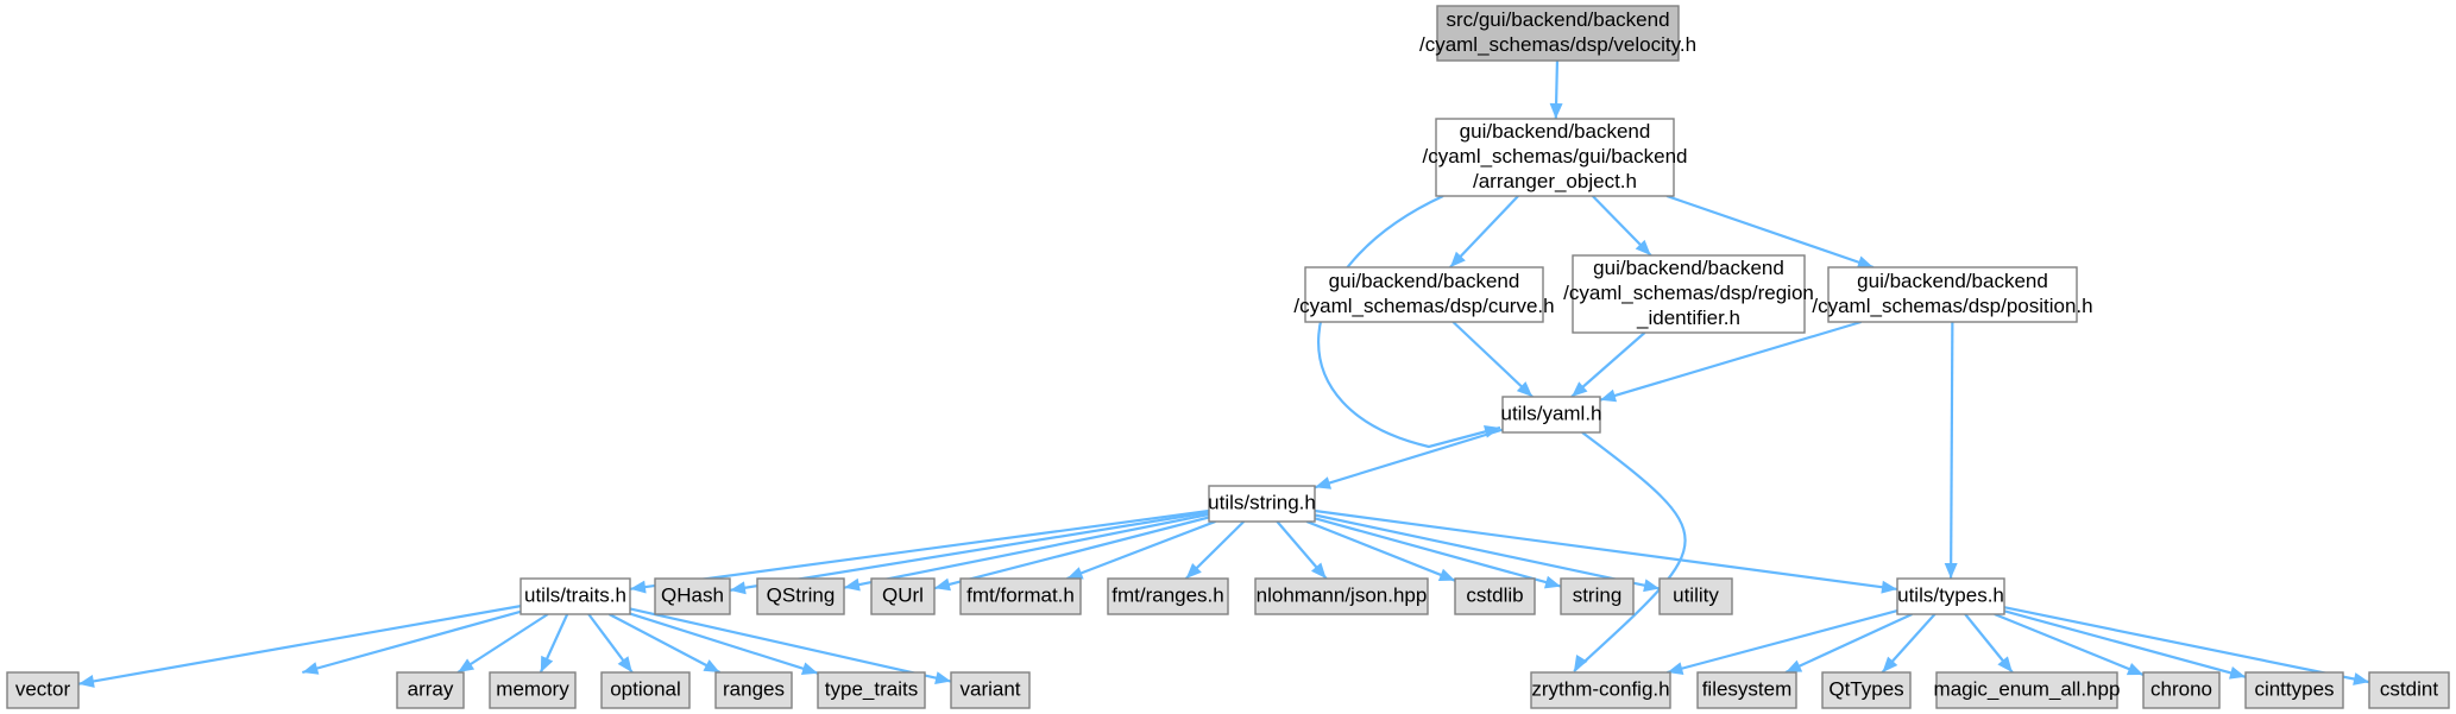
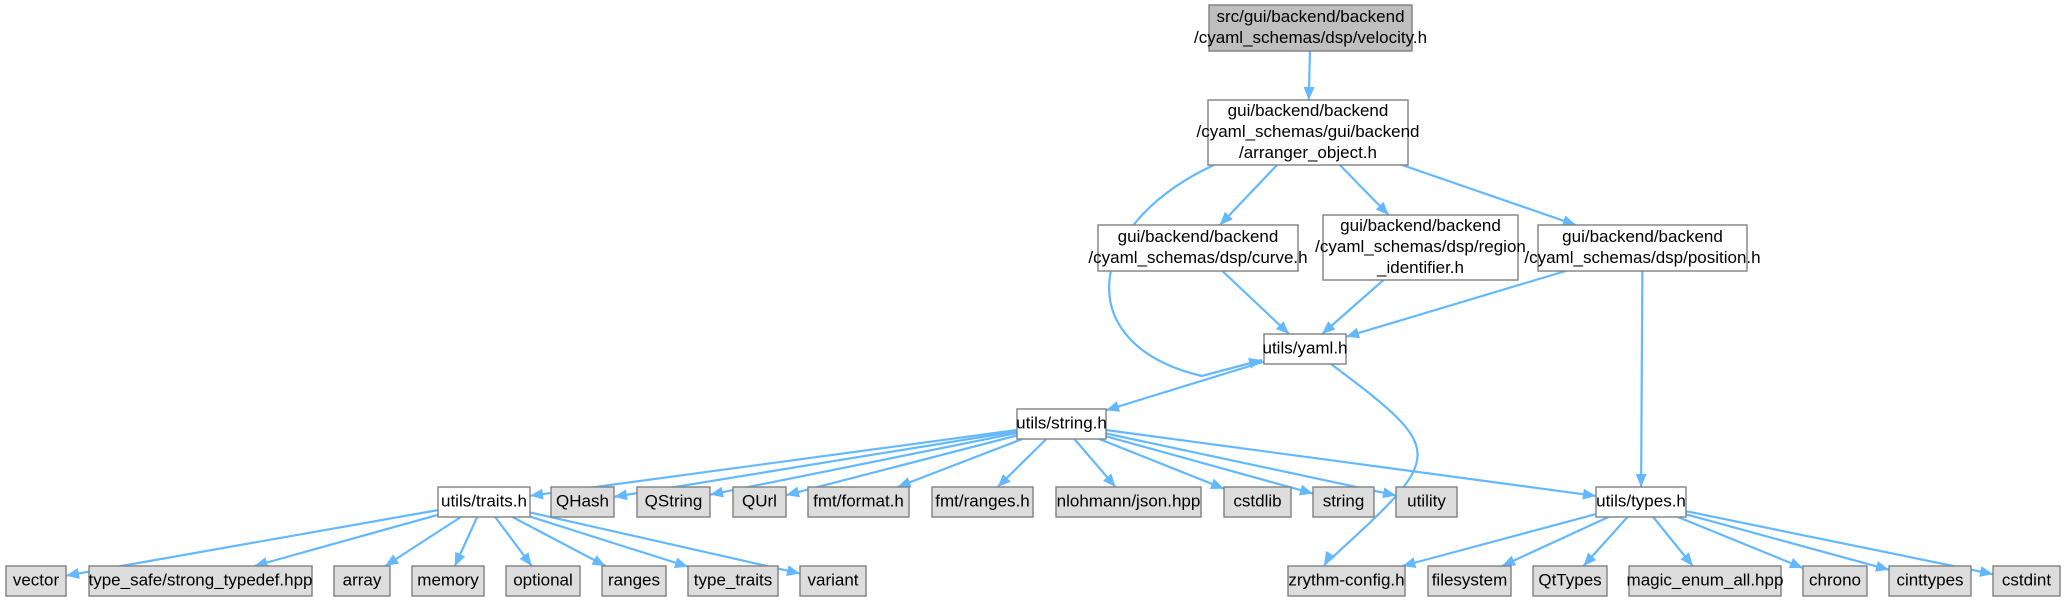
  src/gui/backend/backend
  /cyaml_schemas/dsp/velocity.h
  gui/backend/backend
  /cyaml_schemas/gui/backend
  /arranger_object.h
  gui/backend/backend
  /cyaml_schemas/dsp/curve.h
  gui/backend/backend
  /cyaml_schemas/dsp/region
  _identifier.h
  gui/backend/backend
  /cyaml_schemas/dsp/position.h
  utils/yaml.h
  utils/string.h
  utils/traits.h
  QHash
  QString
  QUrl
  fmt/format.h
  fmt/ranges.h
  nlohmann/json.hpp
  cstdlib
  string
  utility
  utils/types.h
  vector
+ type_safe/strong_typedef.hpp
  array
  memory
  optional
  ranges
  type_traits
  variant
  zrythm-config.h
  filesystem
  QtTypes
  magic_enum_all.hpp
  chrono
  cinttypes
  cstdint
